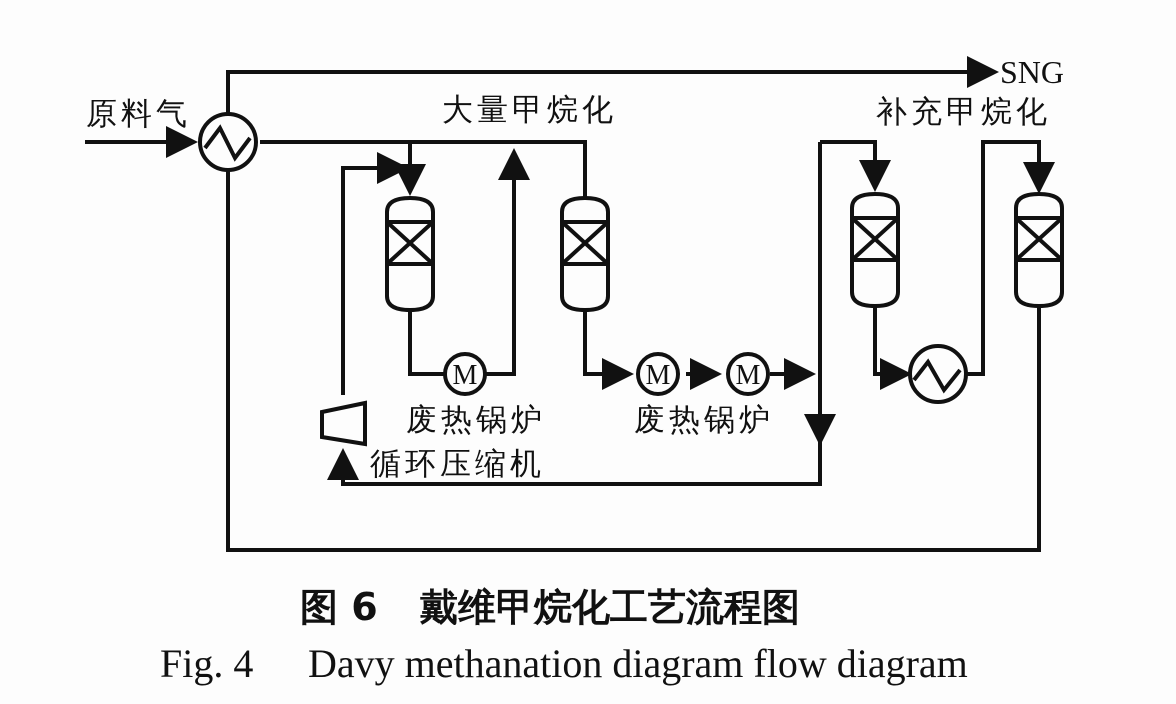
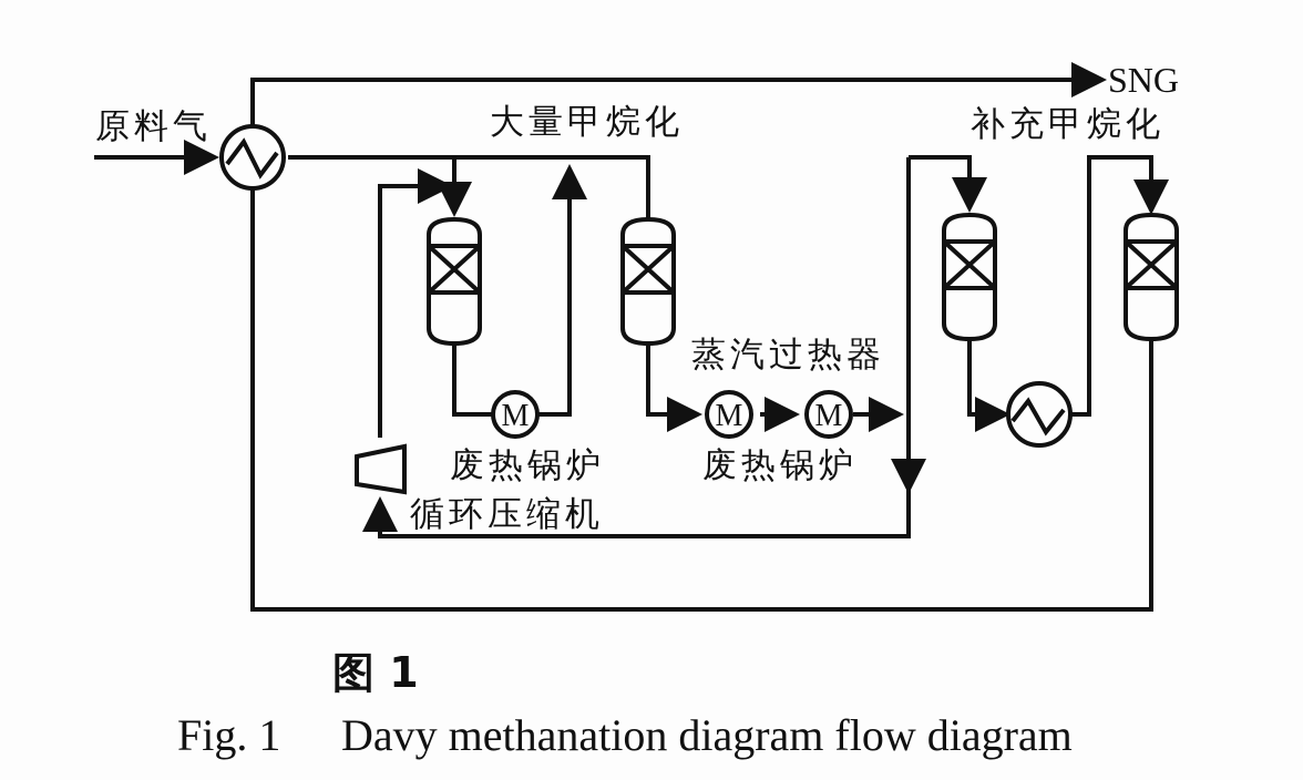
  M
  M
  M
  原料气
  大量甲烷化
  补充甲烷化
  SNG
+ 蒸汽过热器
  废热锅炉
  废热锅炉
  循环压缩机
- 图 6
+ 图 1
- 戴维甲烷化工艺流程图
- Fig. 4
+ Fig. 1
  Davy methanation diagram flow diagram
